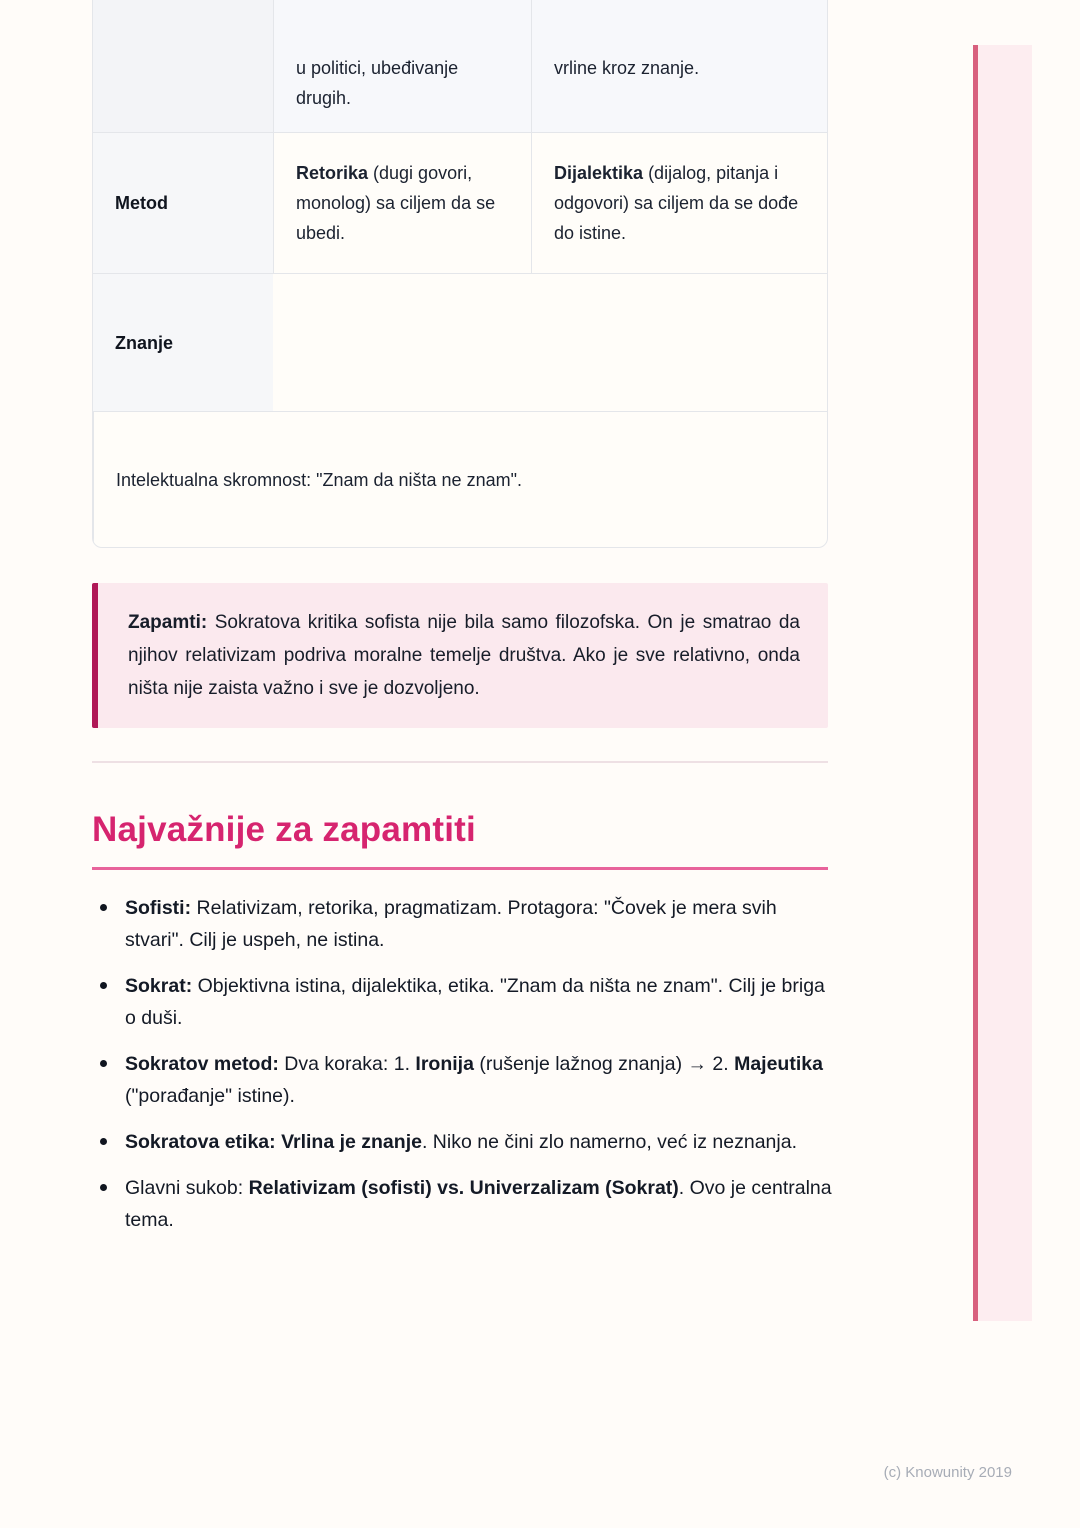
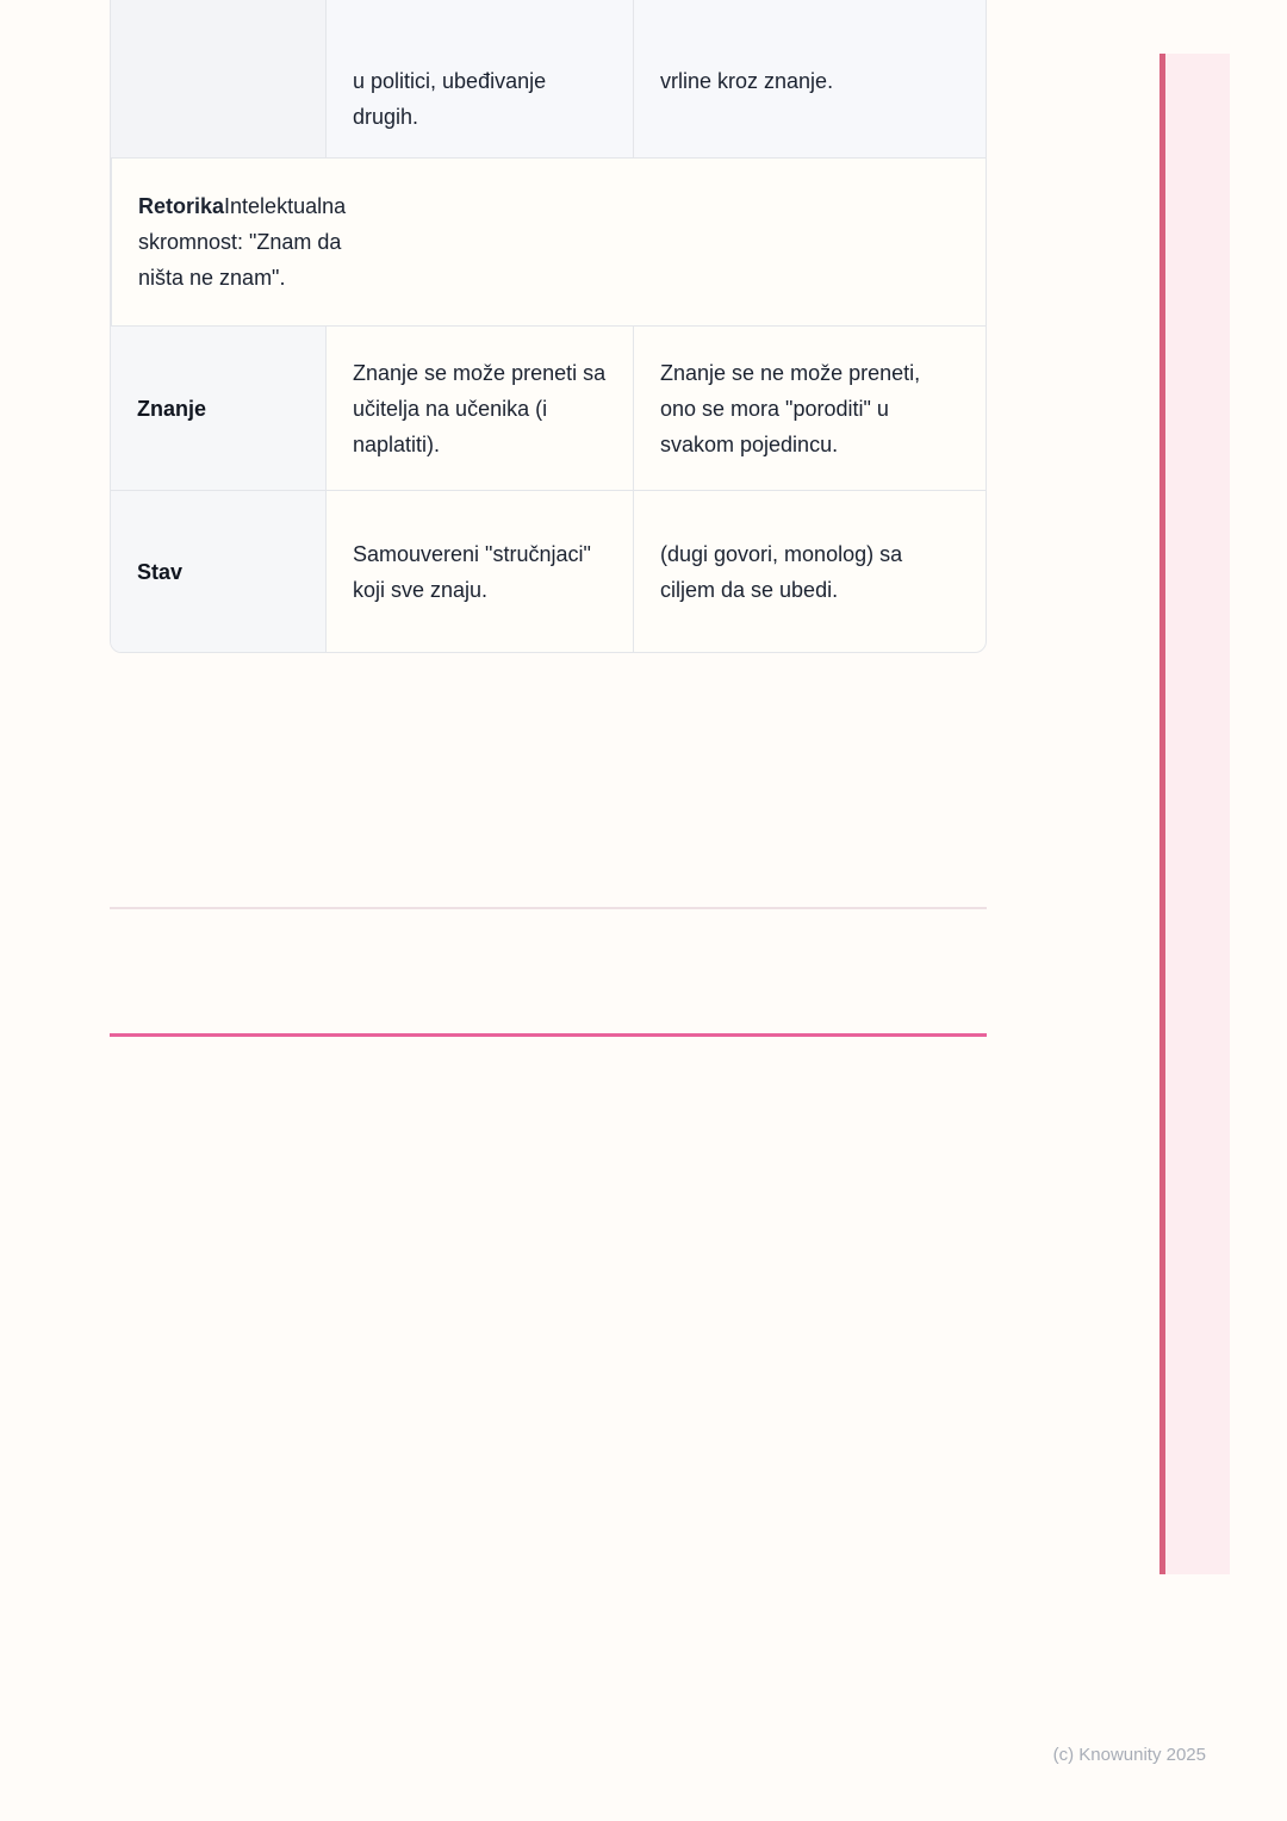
  u politici, ubeđivanje drugih.
  vrline kroz znanje.
- Metod
- Retorika (dugi govori, monolog) sa ciljem da se ubedi.
+ RetorikaIntelektualna skromnost: "Znam da ništa ne znam".
- Dijalektika (dijalog, pitanja i odgovori) sa ciljem da se dođe do istine.
  Znanje
+ Znanje se može preneti sa učitelja na učenika (i naplatiti).
+ Znanje se ne može preneti, ono se mora "poroditi" u svakom pojedincu.
+ Stav
+ Samouvereni "stručnjaci" koji sve znaju.
- Intelektualna skromnost: "Znam da ništa ne znam".
+ (dugi govori, monolog) sa ciljem da se ubedi.
- Zapamti: Sokratova kritika sofista nije bila samo filozofska. On je smatrao da njihov relativizam podriva moralne temelje društva. Ako je sve relativno, onda ništa nije zaista važno i sve je dozvoljeno.
- Najvažnije za zapamtiti
- Sofisti: Relativizam, retorika, pragmatizam. Protagora: "Čovek je mera svih stvari". Cilj je uspeh, ne istina.
- Sokrat: Objektivna istina, dijalektika, etika. "Znam da ništa ne znam". Cilj je briga o duši.
- Sokratov metod: Dva koraka: 1. Ironija (rušenje lažnog znanja) → 2. Majeutika ("porađanje" istine).
- Sokratova etika: Vrlina je znanje. Niko ne čini zlo namerno, već iz neznanja.
- Glavni sukob: Relativizam (sofisti) vs. Univerzalizam (Sokrat). Ovo je centralna tema.
- (c) Knowunity 2019
+ (c) Knowunity 2025
